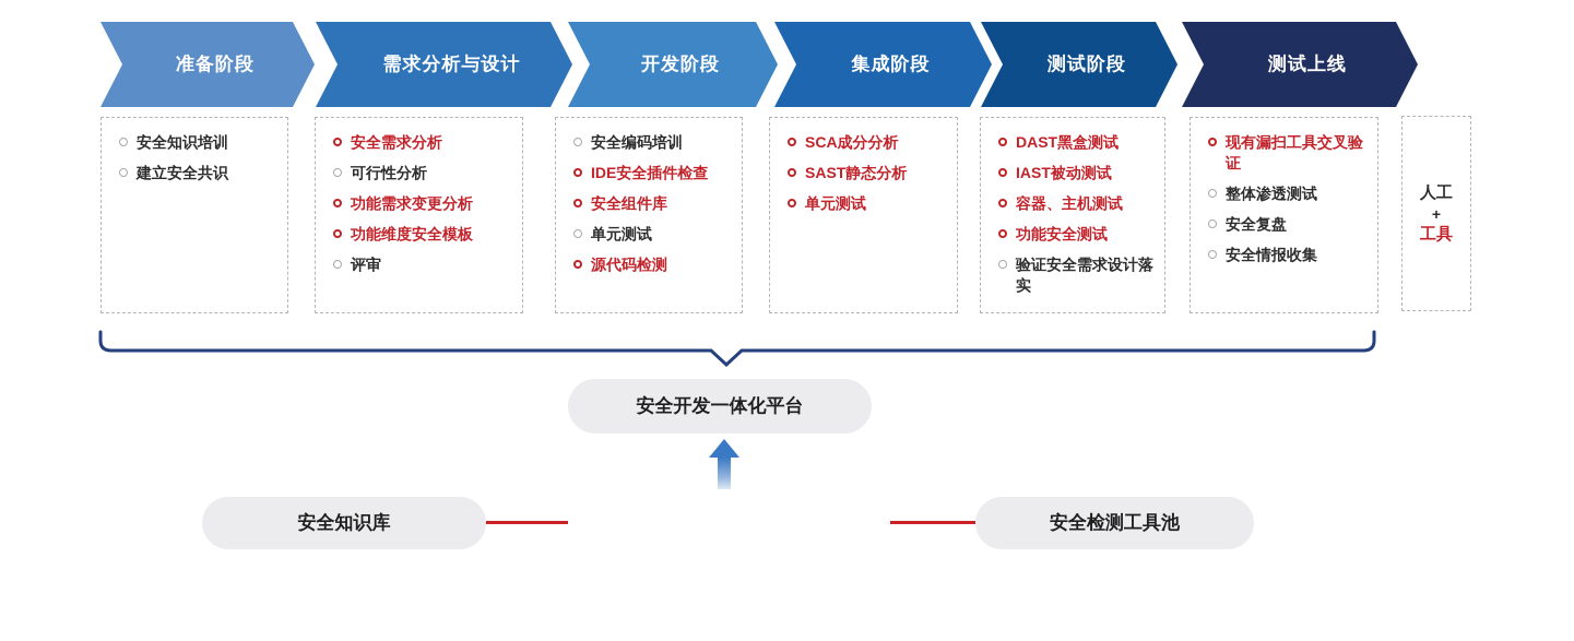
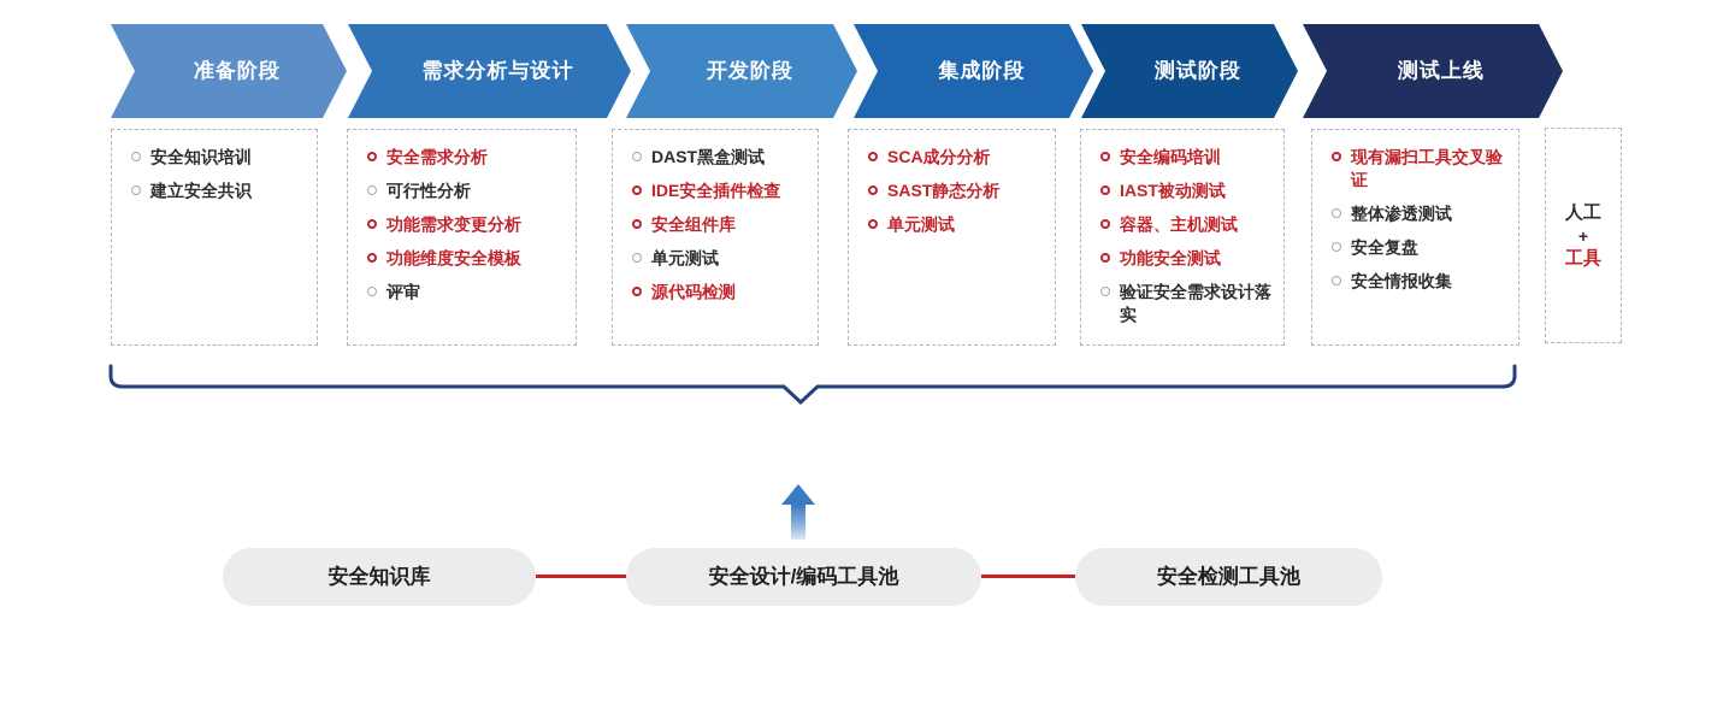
  准备阶段
  安全知识培训
  建立安全共识
  需求分析与设计
  安全需求分析
  可行性分析
  功能需求变更分析
  功能维度安全模板
  评审
  开发阶段
- 安全编码培训
+ DAST黑盒测试
  IDE安全插件检查
  安全组件库
  单元测试
  源代码检测
  集成阶段
  SCA成分分析
  SAST静态分析
  单元测试
  测试阶段
- DAST黑盒测试
+ 安全编码培训
  IAST被动测试
  容器、主机测试
  功能安全测试
  验证安全需求设计落实
  测试上线
  现有漏扫工具交叉验证
  整体渗透测试
  安全复盘
  安全情报收集
  人工
  +
  工具
- 安全开发一体化平台
  安全知识库
+ 安全设计/编码工具池
  安全检测工具池
